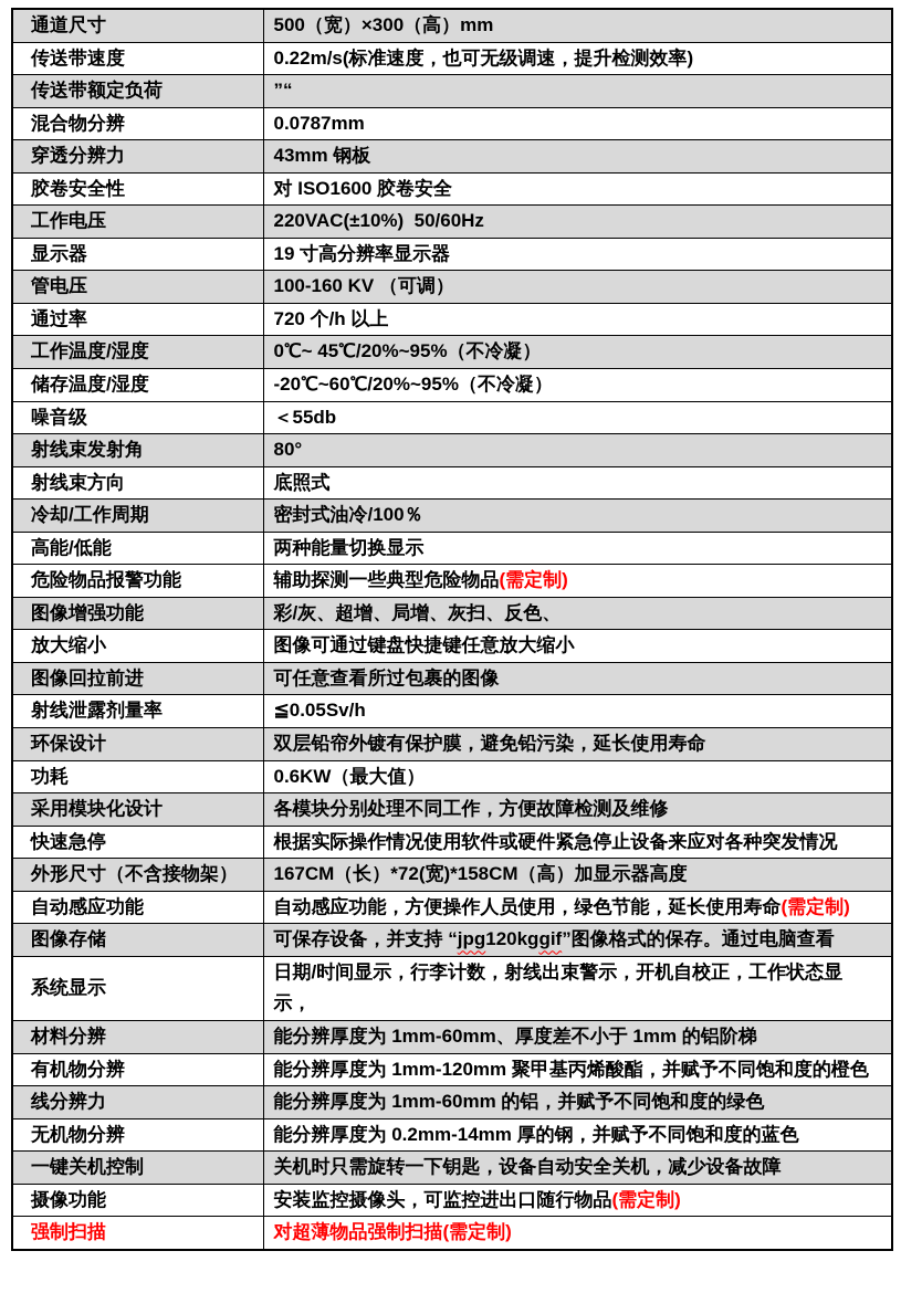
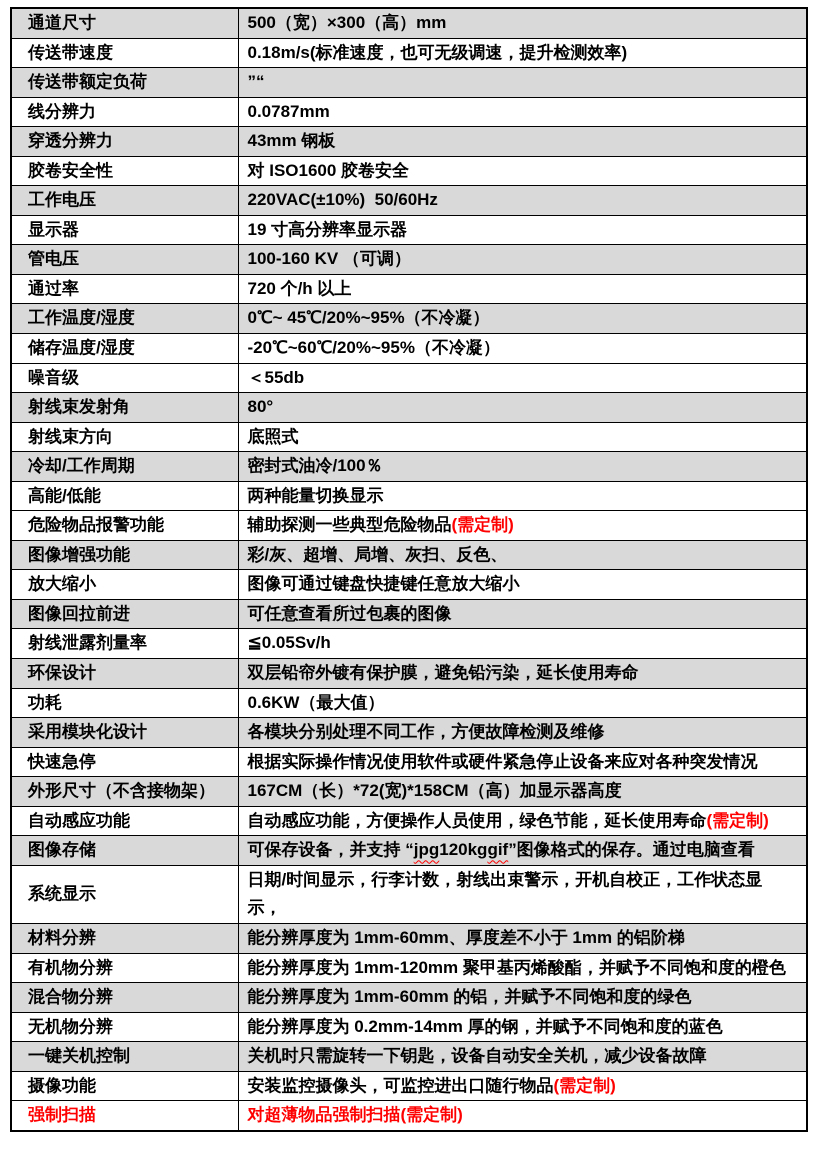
  通道尺寸	500（宽）×300（高）mm
- 传送带速度	0.22m/s(标准速度，也可无级调速，提升检测效率)
+ 传送带速度	0.18m/s(标准速度，也可无级调速，提升检测效率)
  传送带额定负荷	”“
- 混合物分辨	0.0787mm
+ 线分辨力	0.0787mm
  穿透分辨力	43mm 钢板
  胶卷安全性	对 ISO1600 胶卷安全
  工作电压	220VAC(±10%) 50/60Hz
  显示器	19 寸高分辨率显示器
  管电压	100-160 KV （可调）
  通过率	720 个/h 以上
  工作温度/湿度	0℃~ 45℃/20%~95%（不冷凝）
  储存温度/湿度	-20℃~60℃/20%~95%（不冷凝）
  噪音级	＜55db
  射线束发射角	80°
  射线束方向	底照式
  冷却/工作周期	密封式油冷/100％
  高能/低能	两种能量切换显示
  危险物品报警功能	辅助探测一些典型危险物品(需定制)
  图像增强功能	彩/灰、超增、局增、灰扫、反色、
  放大缩小	图像可通过键盘快捷键任意放大缩小
  图像回拉前进	可任意查看所过包裹的图像
  射线泄露剂量率	≦0.05Sv/h
  环保设计	双层铅帘外镀有保护膜，避免铅污染，延长使用寿命
  功耗	0.6KW（最大值）
  采用模块化设计	各模块分别处理不同工作，方便故障检测及维修
  快速急停	根据实际操作情况使用软件或硬件紧急停止设备来应对各种突发情况
  外形尺寸（不含接物架）	167CM（长）*72(宽)*158CM（高）加显示器高度
  自动感应功能	自动感应功能，方便操作人员使用，绿色节能，延长使用寿命(需定制)
  图像存储	可保存设备，并支持 “jpg120kggif”图像格式的保存。通过电脑查看
  系统显示	日期/时间显示，行李计数，射线出束警示，开机自校正，工作状态显 示，
  材料分辨	能分辨厚度为 1mm-60mm、厚度差不小于 1mm 的铝阶梯
  有机物分辨	能分辨厚度为 1mm-120mm 聚甲基丙烯酸酯，并赋予不同饱和度的橙色
- 线分辨力	能分辨厚度为 1mm-60mm 的铝，并赋予不同饱和度的绿色
+ 混合物分辨	能分辨厚度为 1mm-60mm 的铝，并赋予不同饱和度的绿色
  无机物分辨	能分辨厚度为 0.2mm-14mm 厚的钢，并赋予不同饱和度的蓝色
  一键关机控制	关机时只需旋转一下钥匙，设备自动安全关机，减少设备故障
  摄像功能	安装监控摄像头，可监控进出口随行物品(需定制)
  强制扫描	对超薄物品强制扫描(需定制)
